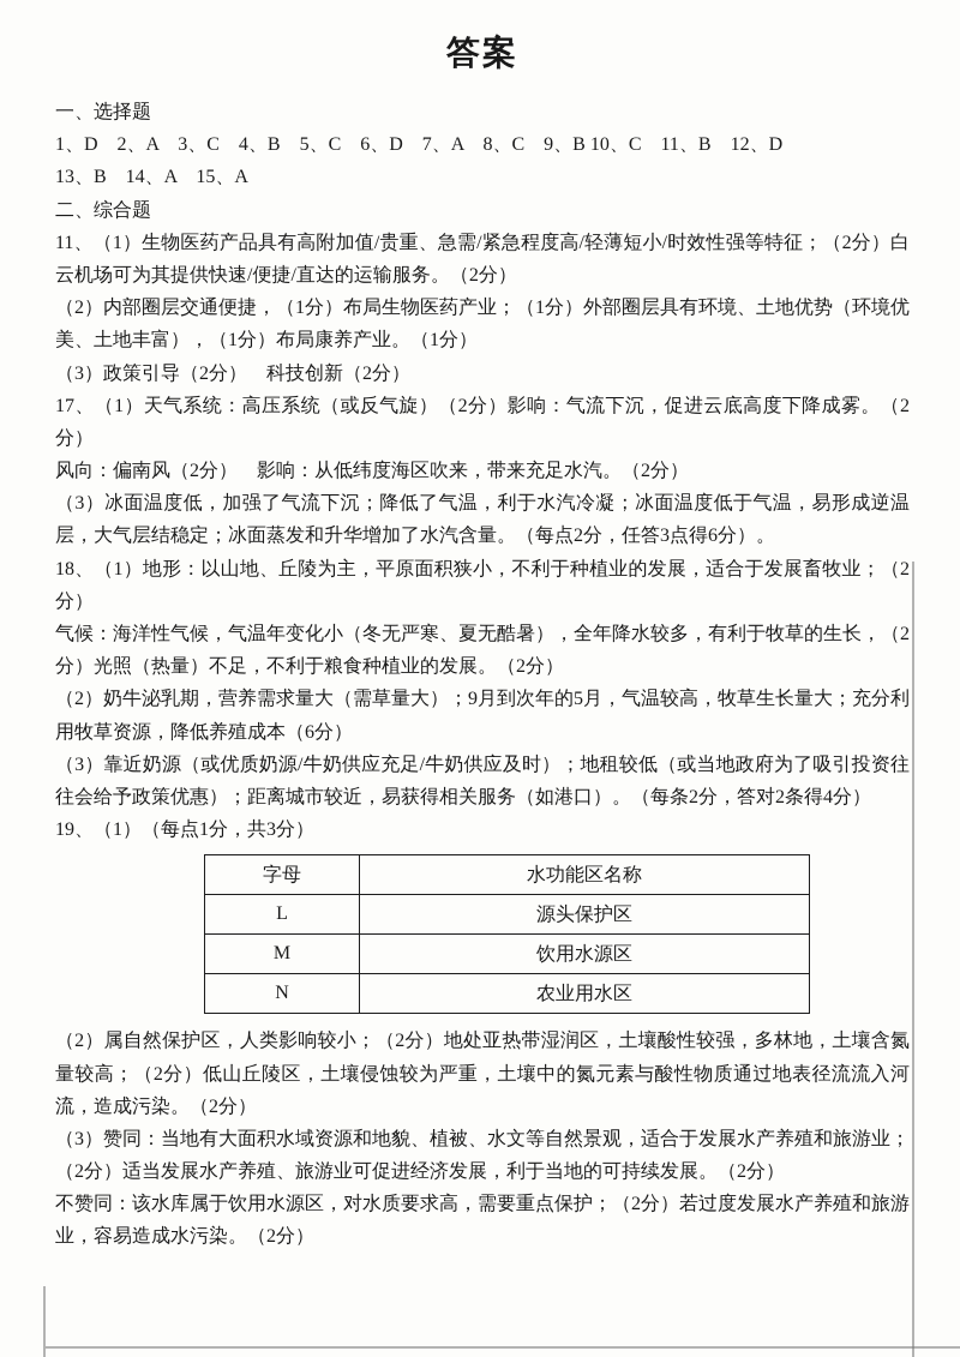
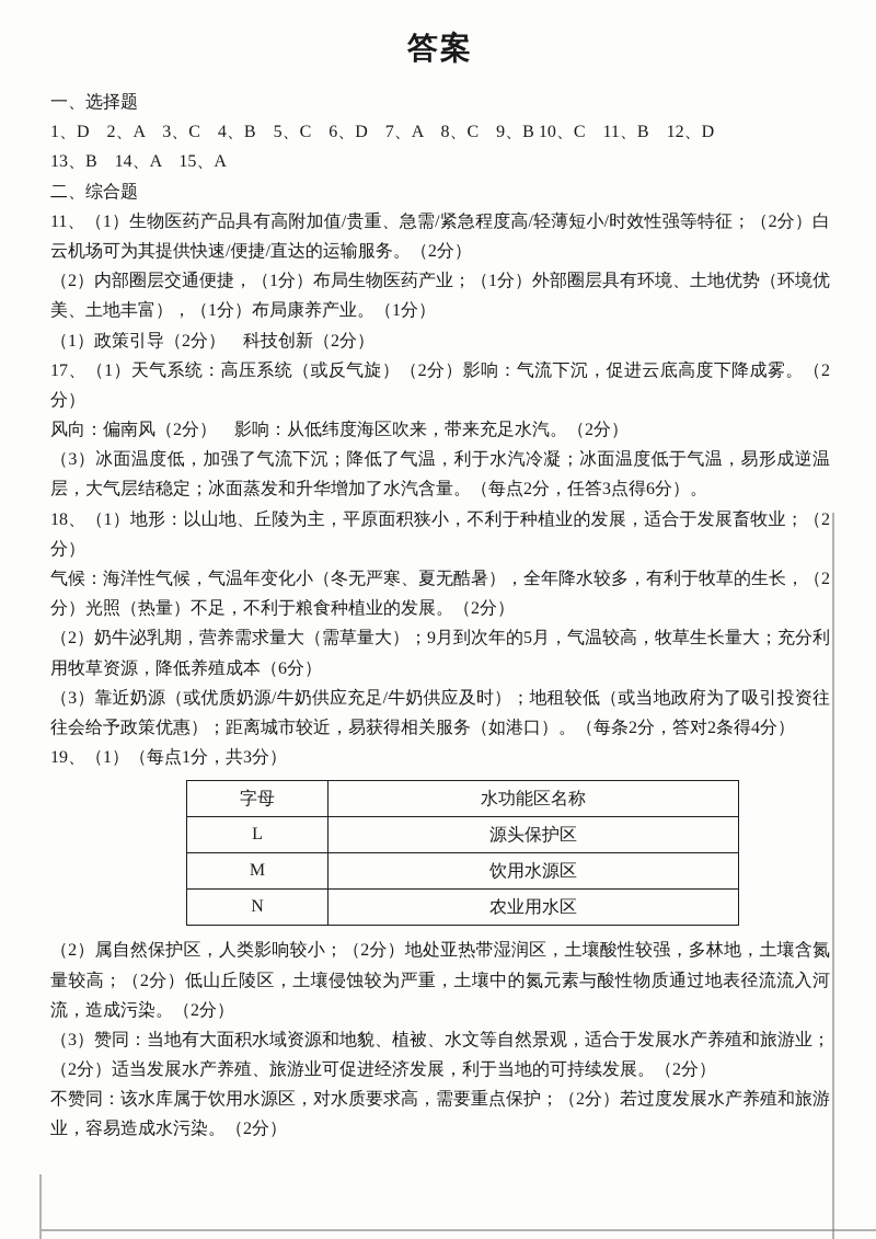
  答案
  一、选择题
  1、D 2、A 3、C 4、B 5、C 6、D 7、A 8、C 9、B 10、C 11、B 12、D
  13、B 14、A 15、A
  二、综合题
  11、（1）生物医药产品具有高附加值/贵重、急需/紧急程度高/轻薄短小/时效性强等特征；（2分）白云机场可为其提供快速/便捷/直达的运输服务。（2分）
  （2）内部圈层交通便捷，（1分）布局生物医药产业；（1分）外部圈层具有环境、土地优势（环境优美、土地丰富），（1分）布局康养产业。（1分）
- （3）政策引导（2分） 科技创新（2分）
+ （1）政策引导（2分） 科技创新（2分）
  17、（1）天气系统：高压系统（或反气旋）（2分）影响：气流下沉，促进云底高度下降成雾。（2分）
  风向：偏南风（2分） 影响：从低纬度海区吹来，带来充足水汽。（2分）
  （3）冰面温度低，加强了气流下沉；降低了气温，利于水汽冷凝；冰面温度低于气温，易形成逆温层，大气层结稳定；冰面蒸发和升华增加了水汽含量。（每点2分，任答3点得6分）。
  18、（1）地形：以山地、丘陵为主，平原面积狭小，不利于种植业的发展，适合于发展畜牧业；（2分）
  气候：海洋性气候，气温年变化小（冬无严寒、夏无酷暑），全年降水较多，有利于牧草的生长，（2分）光照（热量）不足，不利于粮食种植业的发展。（2分）
  （2）奶牛泌乳期，营养需求量大（需草量大）；9月到次年的5月，气温较高，牧草生长量大；充分利用牧草资源，降低养殖成本（6分）
  （3）靠近奶源（或优质奶源/牛奶供应充足/牛奶供应及时）；地租较低（或当地政府为了吸引投资往往会给予政策优惠）；距离城市较近，易获得相关服务（如港口）。（每条2分，答对2条得4分）
  19、（1）（每点1分，共3分）
  字母	水功能区名称
  L	源头保护区
  M	饮用水源区
  N	农业用水区
  （2）属自然保护区，人类影响较小；（2分）地处亚热带湿润区，土壤酸性较强，多林地，土壤含氮量较高；（2分）低山丘陵区，土壤侵蚀较为严重，土壤中的氮元素与酸性物质通过地表径流流入河流，造成污染。（2分）
  （3）赞同：当地有大面积水域资源和地貌、植被、水文等自然景观，适合于发展水产养殖和旅游业；（2分）适当发展水产养殖、旅游业可促进经济发展，利于当地的可持续发展。（2分）
  不赞同：该水库属于饮用水源区，对水质要求高，需要重点保护；（2分）若过度发展水产养殖和旅游业，容易造成水污染。（2分）
